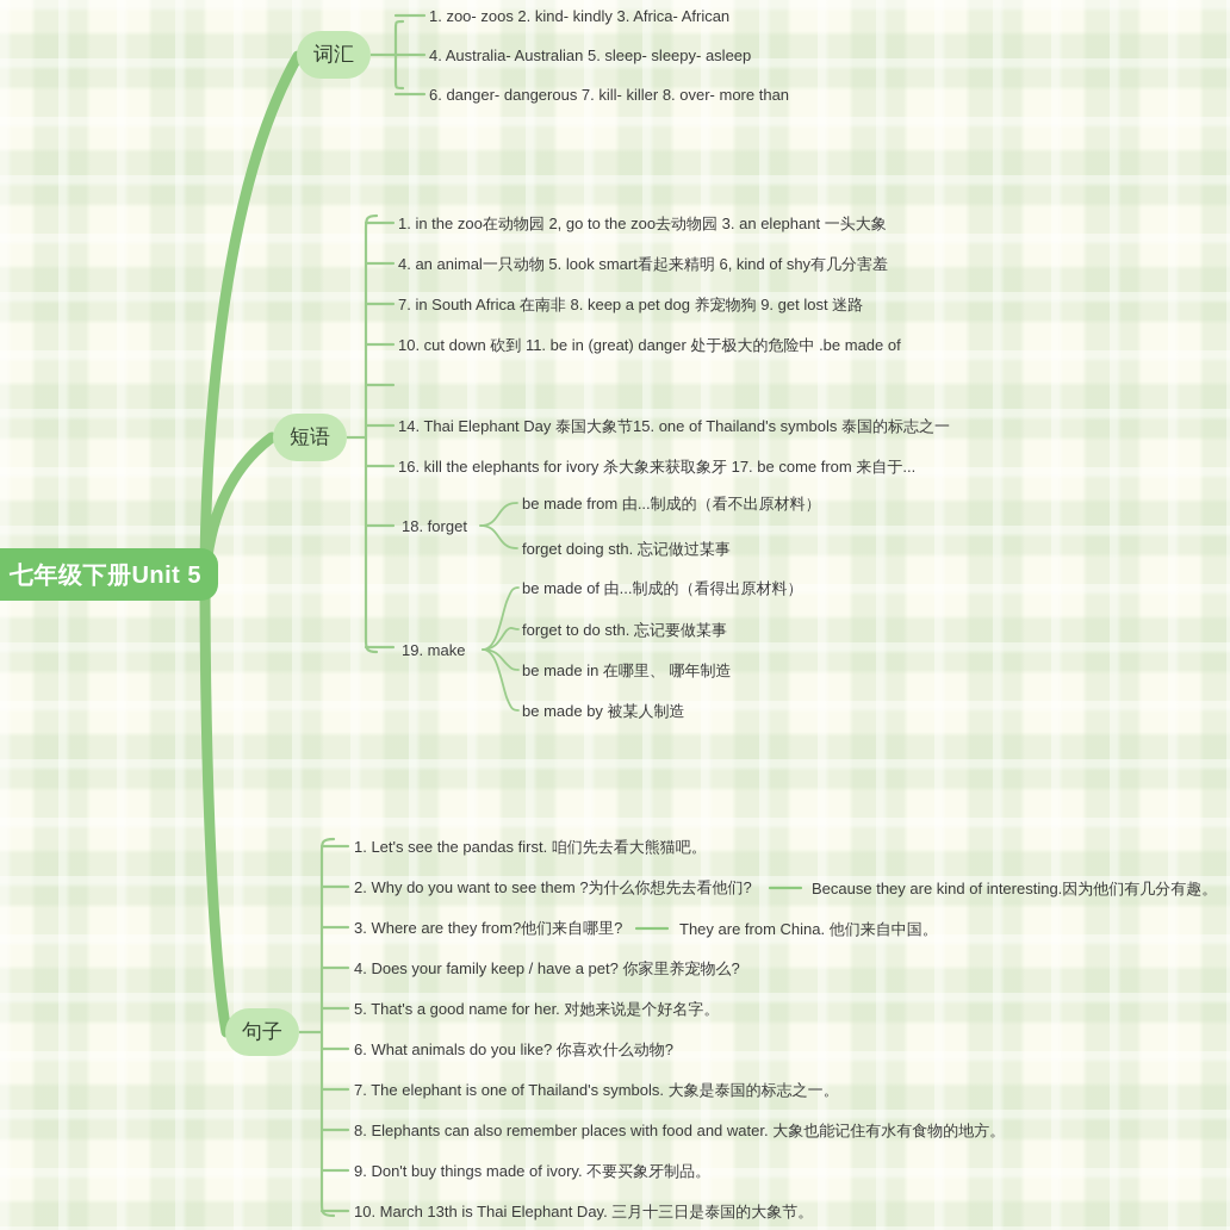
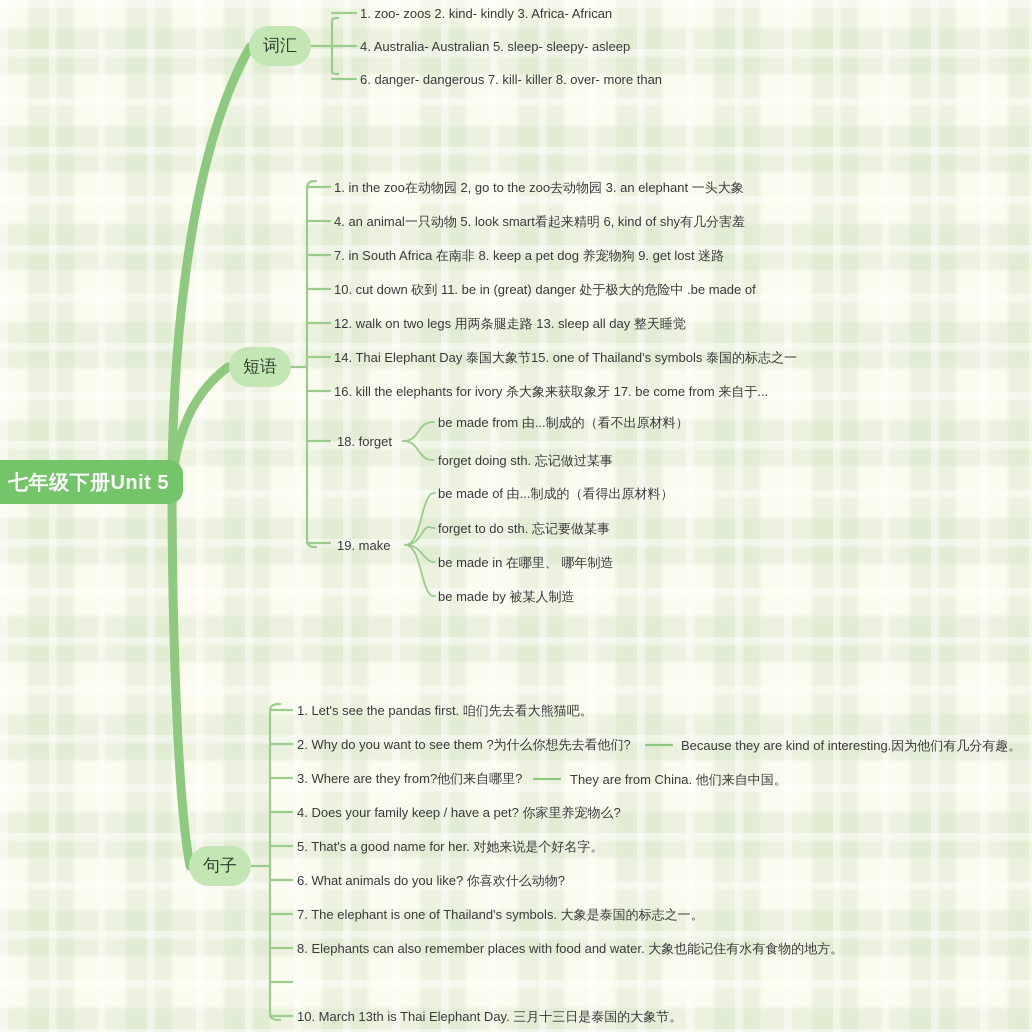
  七年级下册Unit 5
  词汇
  短语
  句子
  1. zoo- zoos 2. kind- kindly 3. Africa- African
  4. Australia- Australian 5. sleep- sleepy- asleep
  6. danger- dangerous 7. kill- killer 8. over- more than
  1. in the zoo在动物园 2, go to the zoo去动物园 3. an elephant 一头大象
  4. an animal一只动物 5. look smart看起来精明 6, kind of shy有几分害羞
  7. in South Africa 在南非 8. keep a pet dog 养宠物狗 9. get lost 迷路
  10. cut down 砍到 11. be in (great) danger 处于极大的危险中 .be made of
+ 12. walk on two legs 用两条腿走路 13. sleep all day 整天睡觉
  14. Thai Elephant Day 泰国大象节15. one of Thailand's symbols 泰国的标志之一
  16. kill the elephants for ivory 杀大象来获取象牙 17. be come from 来自于...
  18. forget
  be made from 由...制成的（看不出原材料）
  forget doing sth. 忘记做过某事
  19. make
  be made of 由...制成的（看得出原材料）
  forget to do sth. 忘记要做某事
  be made in 在哪里、 哪年制造
  be made by 被某人制造
  1. Let's see the pandas first. 咱们先去看大熊猫吧。
  2. Why do you want to see them ?为什么你想先去看他们?
  Because they are kind of interesting.因为他们有几分有趣。
  3. Where are they from?他们来自哪里?
  They are from China. 他们来自中国。
  4. Does your family keep / have a pet? 你家里养宠物么?
  5. That's a good name for her. 对她来说是个好名字。
  6. What animals do you like? 你喜欢什么动物?
  7. The elephant is one of Thailand's symbols. 大象是泰国的标志之一。
  8. Elephants can also remember places with food and water. 大象也能记住有水有食物的地方。
- 9. Don't buy things made of ivory. 不要买象牙制品。
  10. March 13th is Thai Elephant Day. 三月十三日是泰国的大象节。
